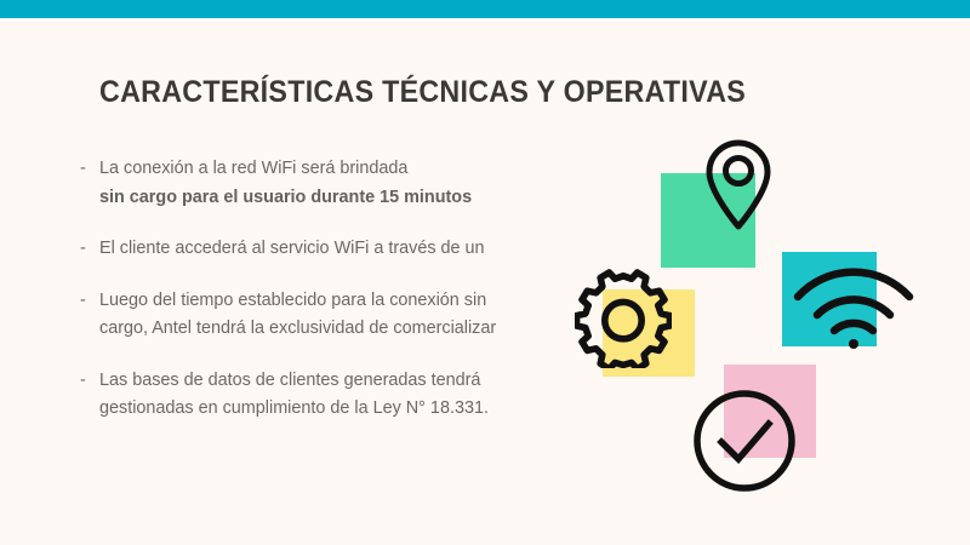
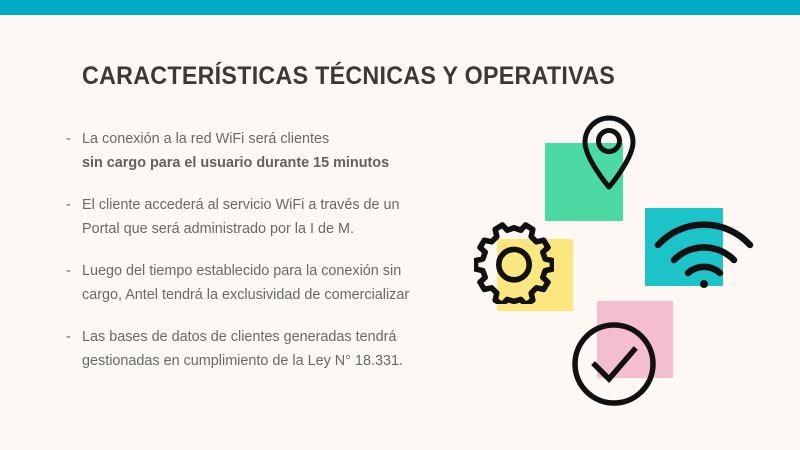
  CARACTERÍSTICAS TÉCNICAS Y OPERATIVAS
  -
- La conexión a la red WiFi será brindada
+ La conexión a la red WiFi será clientes
  sin cargo para el usuario durante 15 minutos
  -
  El cliente accederá al servicio WiFi a través de un
+ Portal que será administrado por la I de M.
  -
  Luego del tiempo establecido para la conexión sin
  cargo, Antel tendrá la exclusividad de comercializar
  -
  Las bases de datos de clientes generadas tendrá
  gestionadas en cumplimiento de la Ley N° 18.331.
